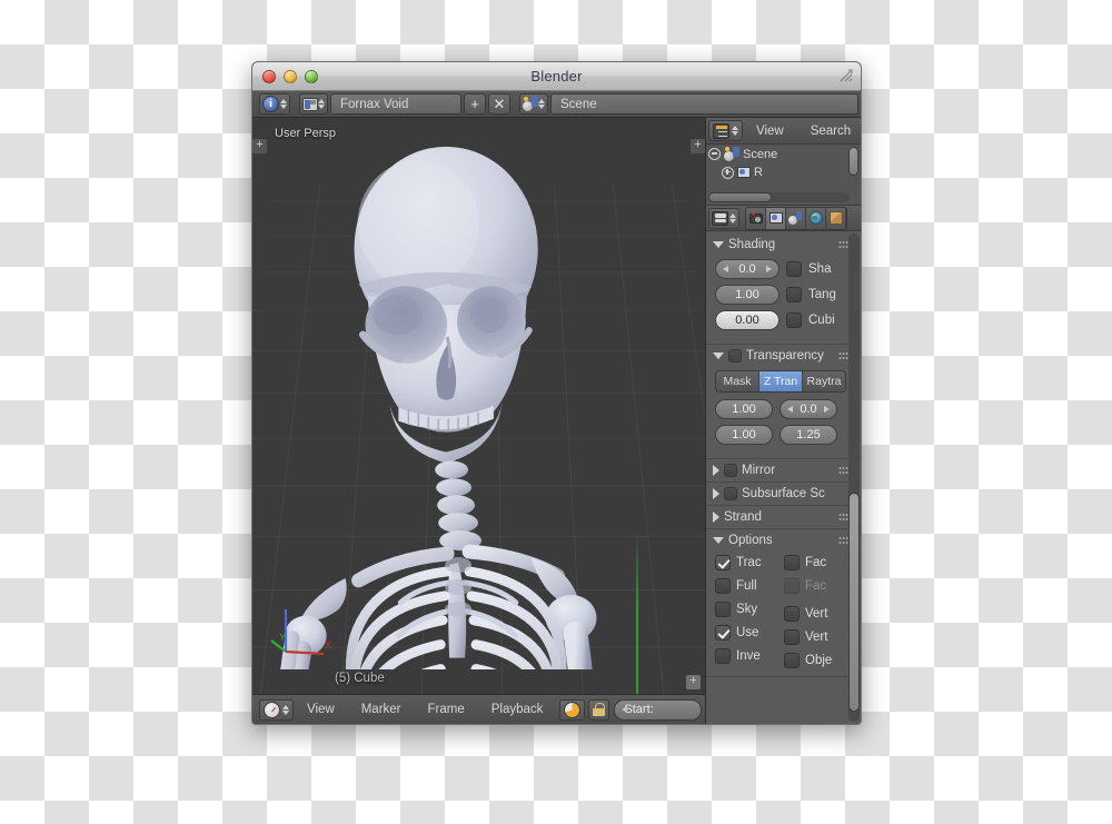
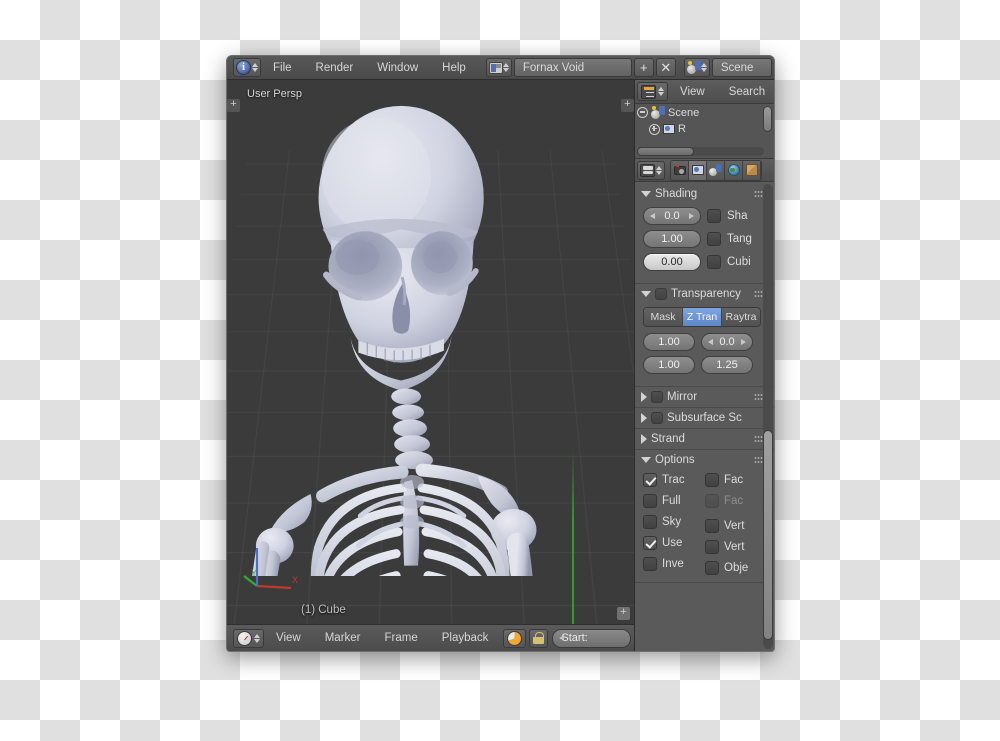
- Blender
  i
+ File
+ Render
+ Window
+ Help
  Fornax Void
  +
  ✕
  Scene
  User Persp
- (5) Cube
+ (1) Cube
  X
  Y
  +
  +
  +
  View
  Marker
  Frame
  Playback
  Start:
  View
  Search
  Scene
  R
  Shading
  0.0
  Sha
  1.00
  Tang
  0.00
  Cubi
  Transparency
  Mask
  Z Tran
  Raytra
  1.00
  0.0
  1.00
  1.25
  Mirror
  Subsurface Sc
  Strand
  Options
  Trac
  Full
  Sky
  Use
  Inve
  Fac
  Fac
  Vert
  Vert
  Obje
